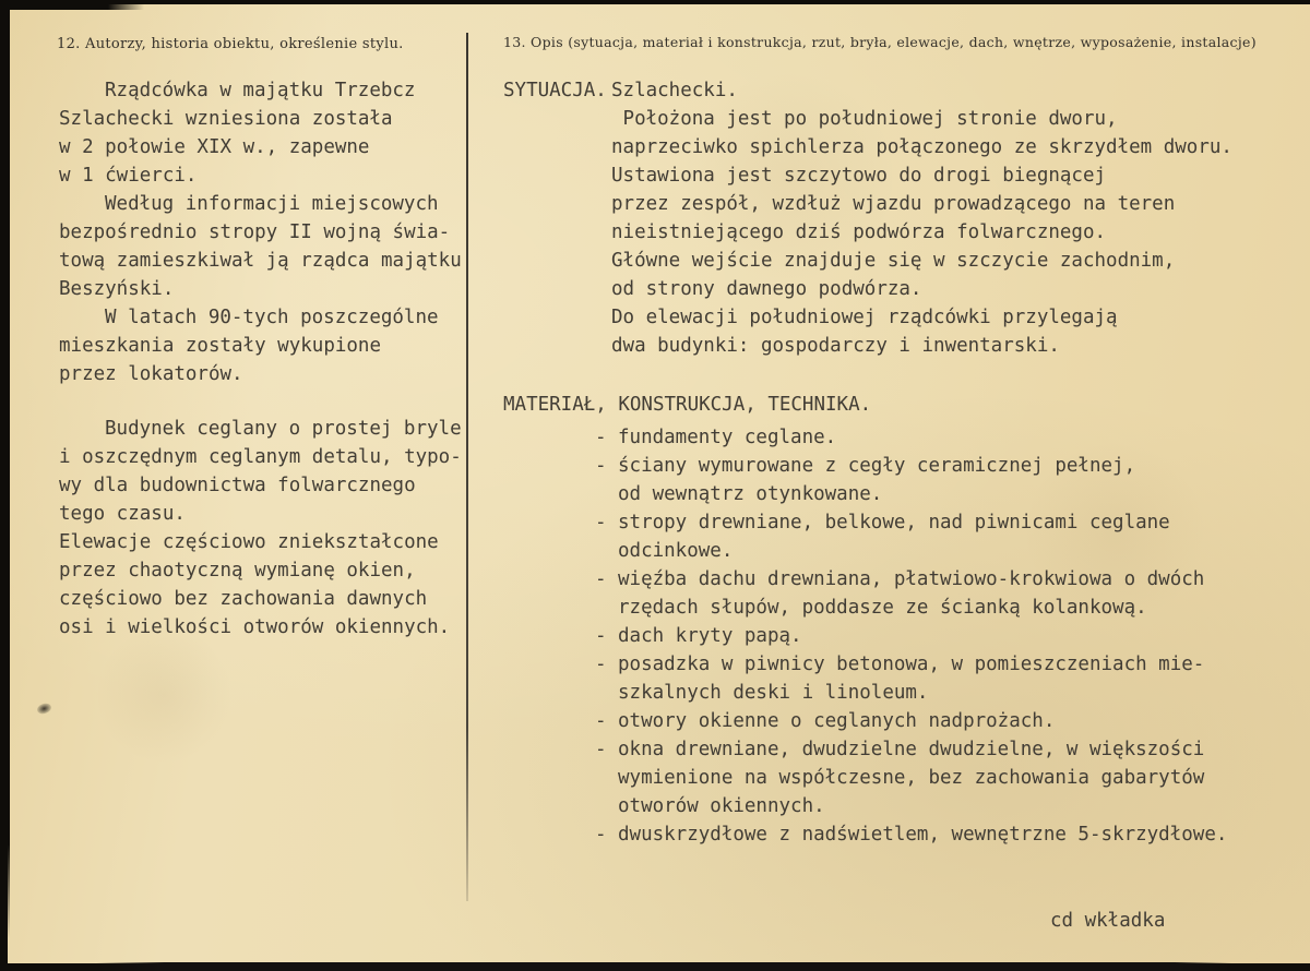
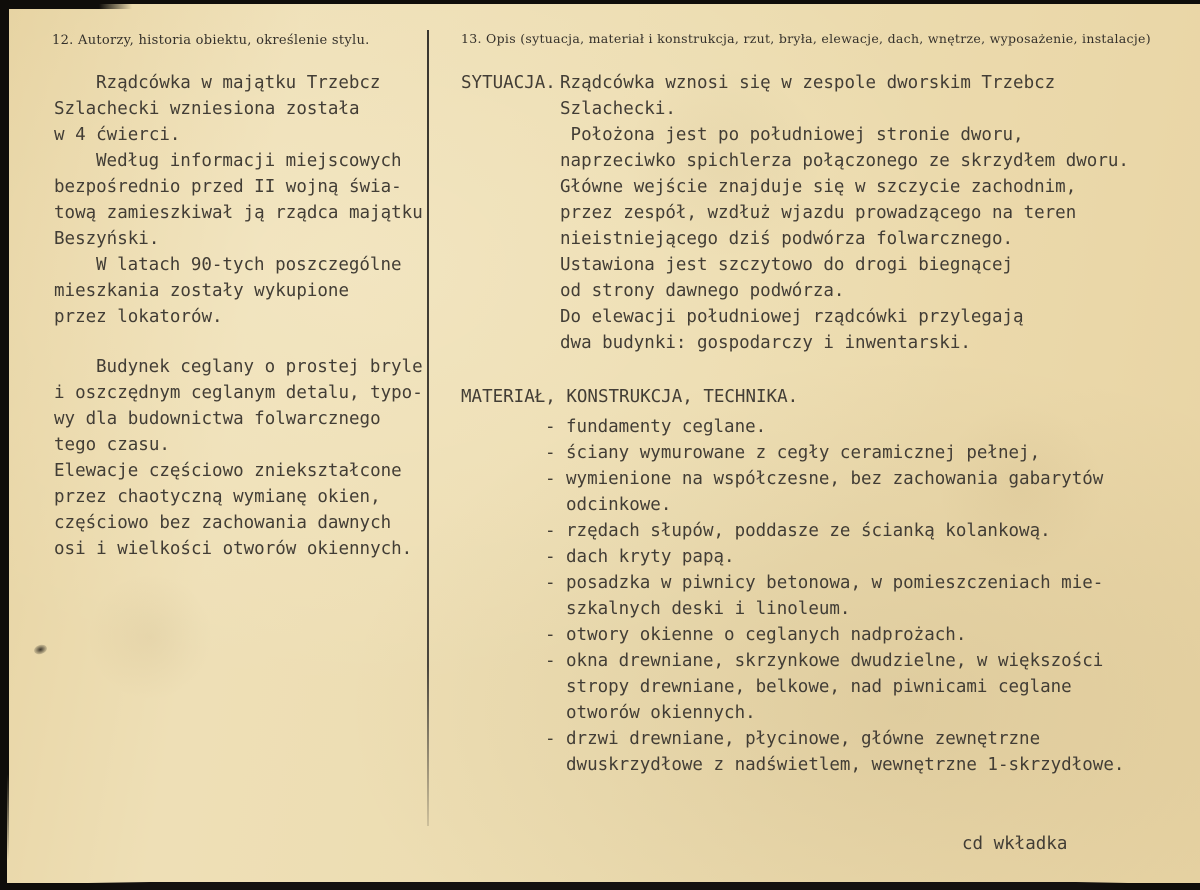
  12. Autorzy, historia obiektu, określenie stylu.
  13. Opis (sytuacja, materiał i konstrukcja, rzut, bryła, elewacje, dach, wnętrze, wyposażenie, instalacje)
  Rządcówka w majątku Trzebcz
  Szlachecki wzniesiona została
- w 2 połowie XIX w., zapewne
- w 1 ćwierci.
+ w 4 ćwierci.
  Według informacji miejscowych
- bezpośrednio stropy II wojną świa-
+ bezpośrednio przed II wojną świa-
  tową zamieszkiwał ją rządca majątku
  Beszyński.
  W latach 90-tych poszczególne
  mieszkania zostały wykupione
  przez lokatorów.
  Budynek ceglany o prostej bryle
  i oszczędnym ceglanym detalu, typo-
  wy dla budownictwa folwarcznego
  tego czasu.
  Elewacje częściowo zniekształcone
  przez chaotyczną wymianę okien,
  częściowo bez zachowania dawnych
  osi i wielkości otworów okiennych.
  SYTUACJA.
+ Rządcówka wznosi się w zespole dworskim Trzebcz
  Szlachecki.
  Położona jest po południowej stronie dworu,
  naprzeciwko spichlerza połączonego ze skrzydłem dworu.
- Ustawiona jest szczytowo do drogi biegnącej
+ Główne wejście znajduje się w szczycie zachodnim,
  przez zespół, wzdłuż wjazdu prowadzącego na teren
  nieistniejącego dziś podwórza folwarcznego.
- Główne wejście znajduje się w szczycie zachodnim,
+ Ustawiona jest szczytowo do drogi biegnącej
  od strony dawnego podwórza.
  Do elewacji południowej rządcówki przylegają
  dwa budynki: gospodarczy i inwentarski.
  MATERIAŁ, KONSTRUKCJA, TECHNIKA.
  -
  fundamenty ceglane.
  -
  ściany wymurowane z cegły ceramicznej pełnej,
- od wewnątrz otynkowane.
  -
- stropy drewniane, belkowe, nad piwnicami ceglane
+ wymienione na współczesne, bez zachowania gabarytów
  odcinkowe.
  -
- więźba dachu drewniana, płatwiowo-krokwiowa o dwóch
  rzędach słupów, poddasze ze ścianką kolankową.
  -
  dach kryty papą.
  -
  posadzka w piwnicy betonowa, w pomieszczeniach mie-
  szkalnych deski i linoleum.
  -
  otwory okienne o ceglanych nadprożach.
  -
- okna drewniane, dwudzielne dwudzielne, w większości
+ okna drewniane, skrzynkowe dwudzielne, w większości
- wymienione na współczesne, bez zachowania gabarytów
+ stropy drewniane, belkowe, nad piwnicami ceglane
  otworów okiennych.
  -
+ drzwi drewniane, płycinowe, główne zewnętrzne
- dwuskrzydłowe z nadświetlem, wewnętrzne 5-skrzydłowe.
+ dwuskrzydłowe z nadświetlem, wewnętrzne 1-skrzydłowe.
  cd wkładka
